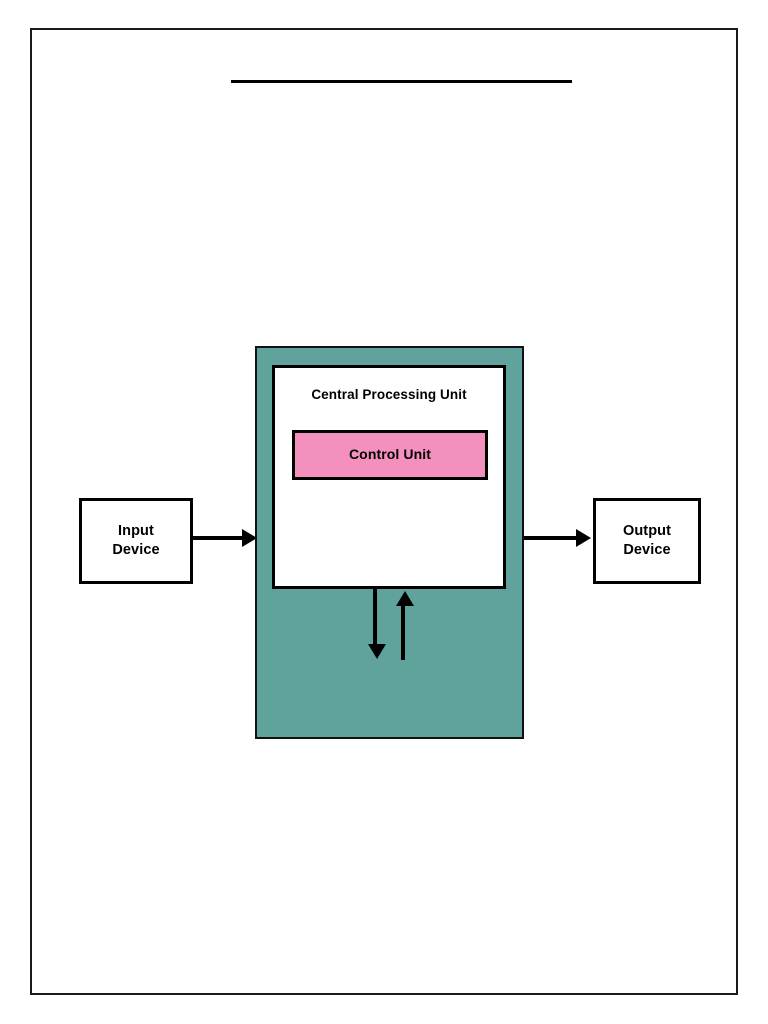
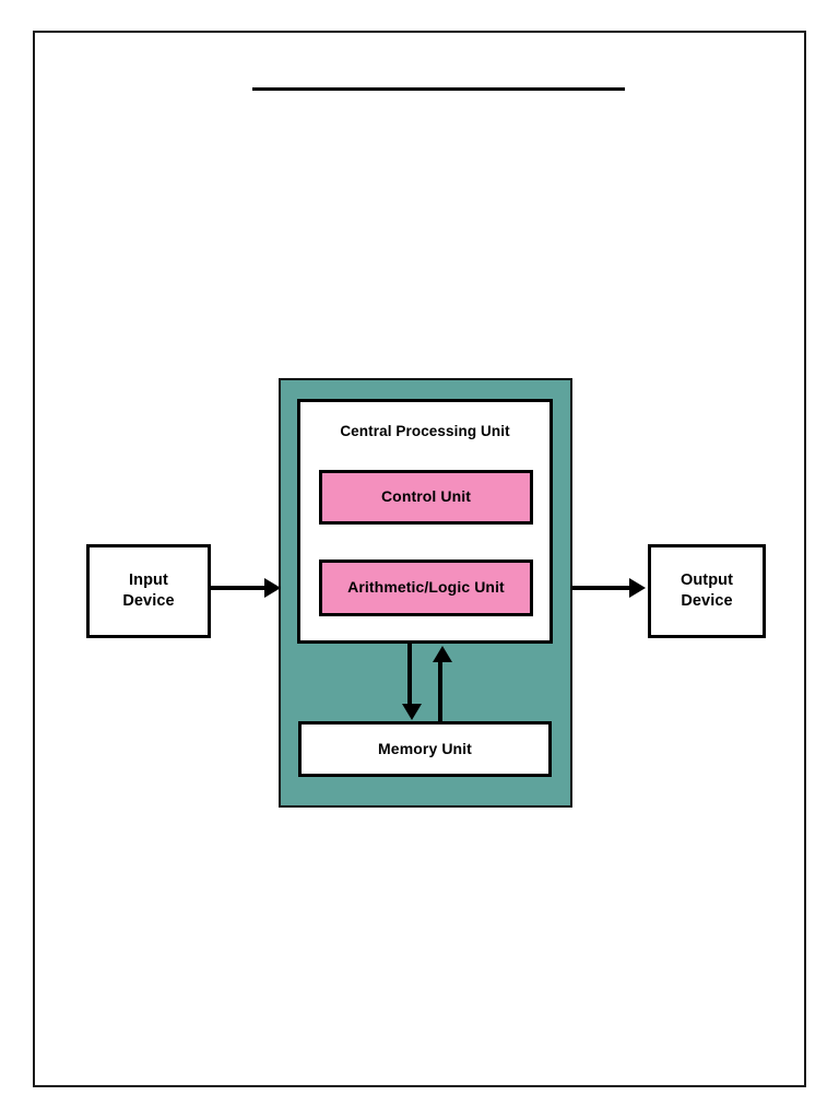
  Input
  Device
  Central Processing Unit
  Control Unit
+ Arithmetic/Logic Unit
+ Memory Unit
  Output
  Device
